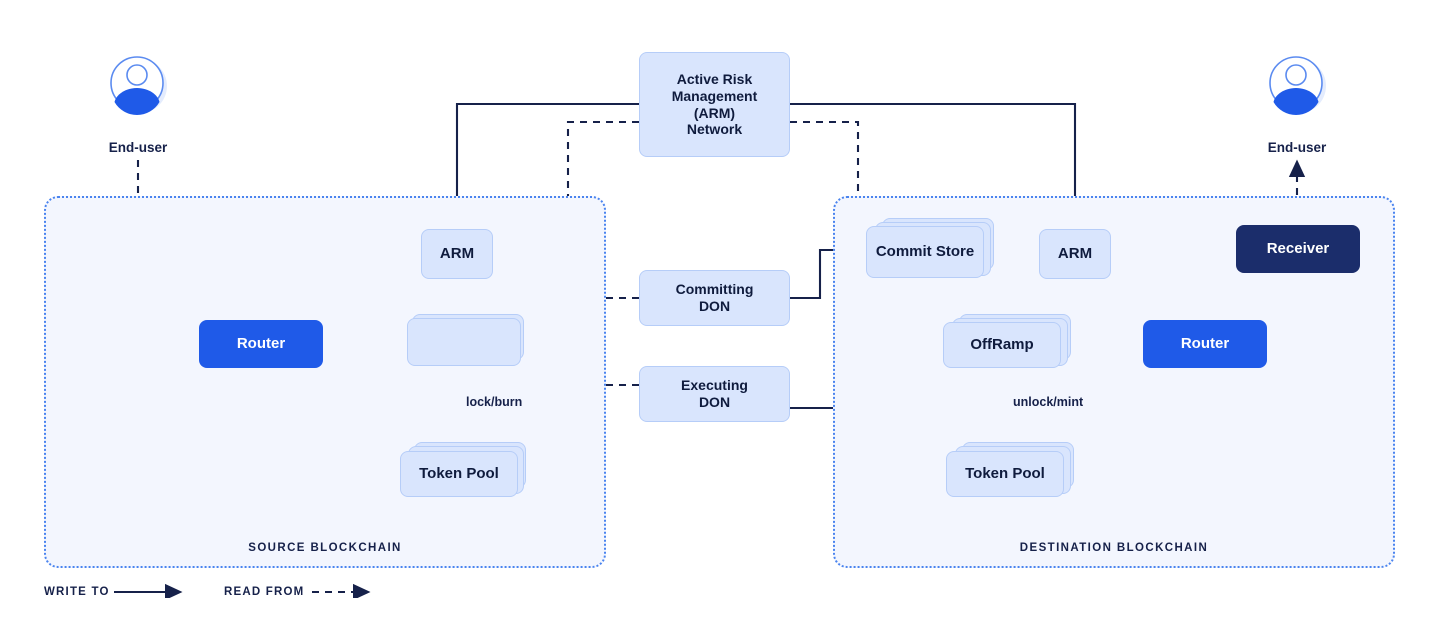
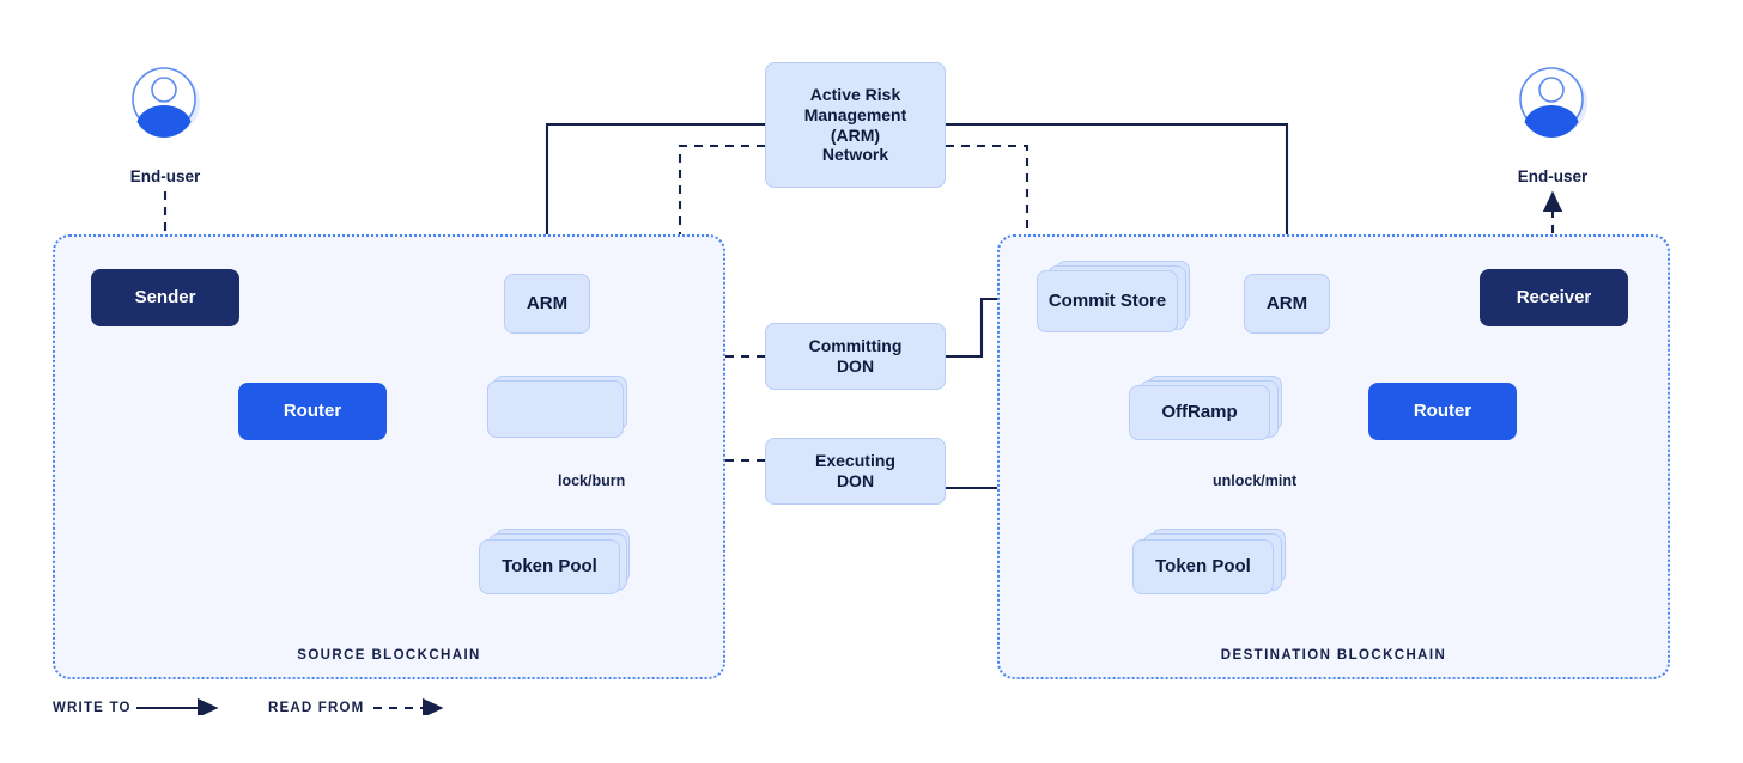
  SOURCE BLOCKCHAIN
  DESTINATION BLOCKCHAIN
  End-user
  End-user
+ Sender
  Router
  ARM
  Token Pool
  lock/burn
  Active Risk
  Management
  (ARM)
  Network
  Committing
  DON
  Executing
  DON
  Commit Store
  ARM
  OffRamp
  Token Pool
  unlock/mint
  Router
  Receiver
  WRITE TO
  READ FROM
